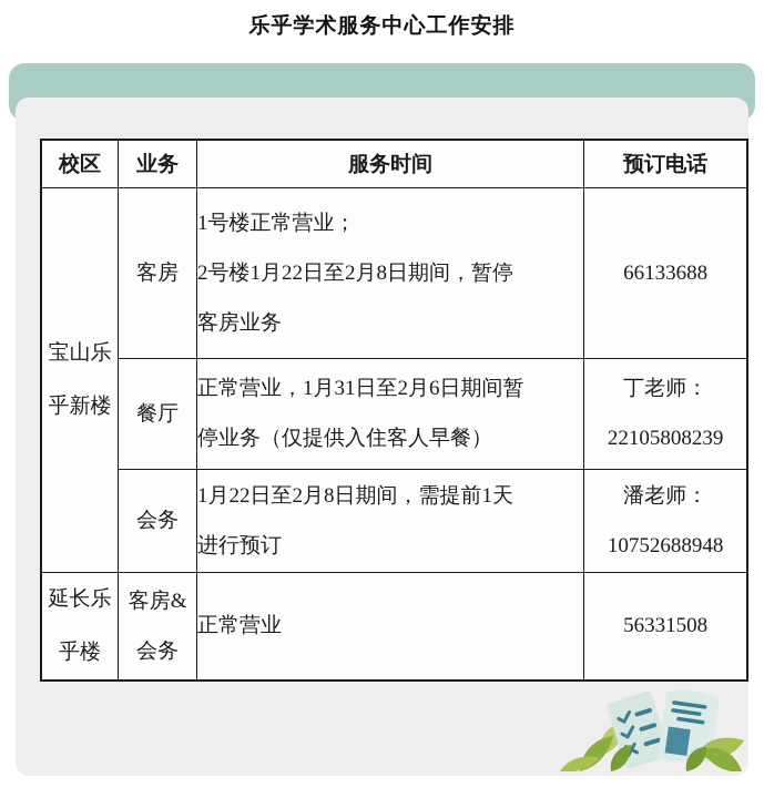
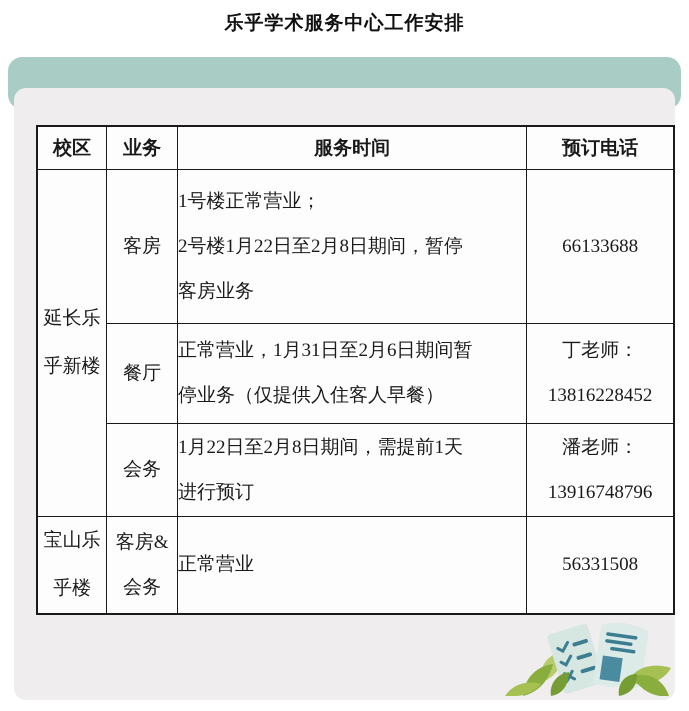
  乐乎学术服务中心工作安排
  校区	业务	服务时间	预订电话
- 宝山乐 乎新楼	客房	1号楼正常营业； 2号楼1月22日至2月8日期间，暂停 客房业务	66133688
+ 延长乐 乎新楼	客房	1号楼正常营业； 2号楼1月22日至2月8日期间，暂停 客房业务	66133688
- 餐厅	正常营业，1月31日至2月6日期间暂 停业务（仅提供入住客人早餐）	丁老师： 22105808239
+ 餐厅	正常营业，1月31日至2月6日期间暂 停业务（仅提供入住客人早餐）	丁老师： 13816228452
- 会务	1月22日至2月8日期间，需提前1天 进行预订	潘老师： 10752688948
+ 会务	1月22日至2月8日期间，需提前1天 进行预订	潘老师： 13916748796
- 延长乐 乎楼	客房& 会务	正常营业	56331508
+ 宝山乐 乎楼	客房& 会务	正常营业	56331508
